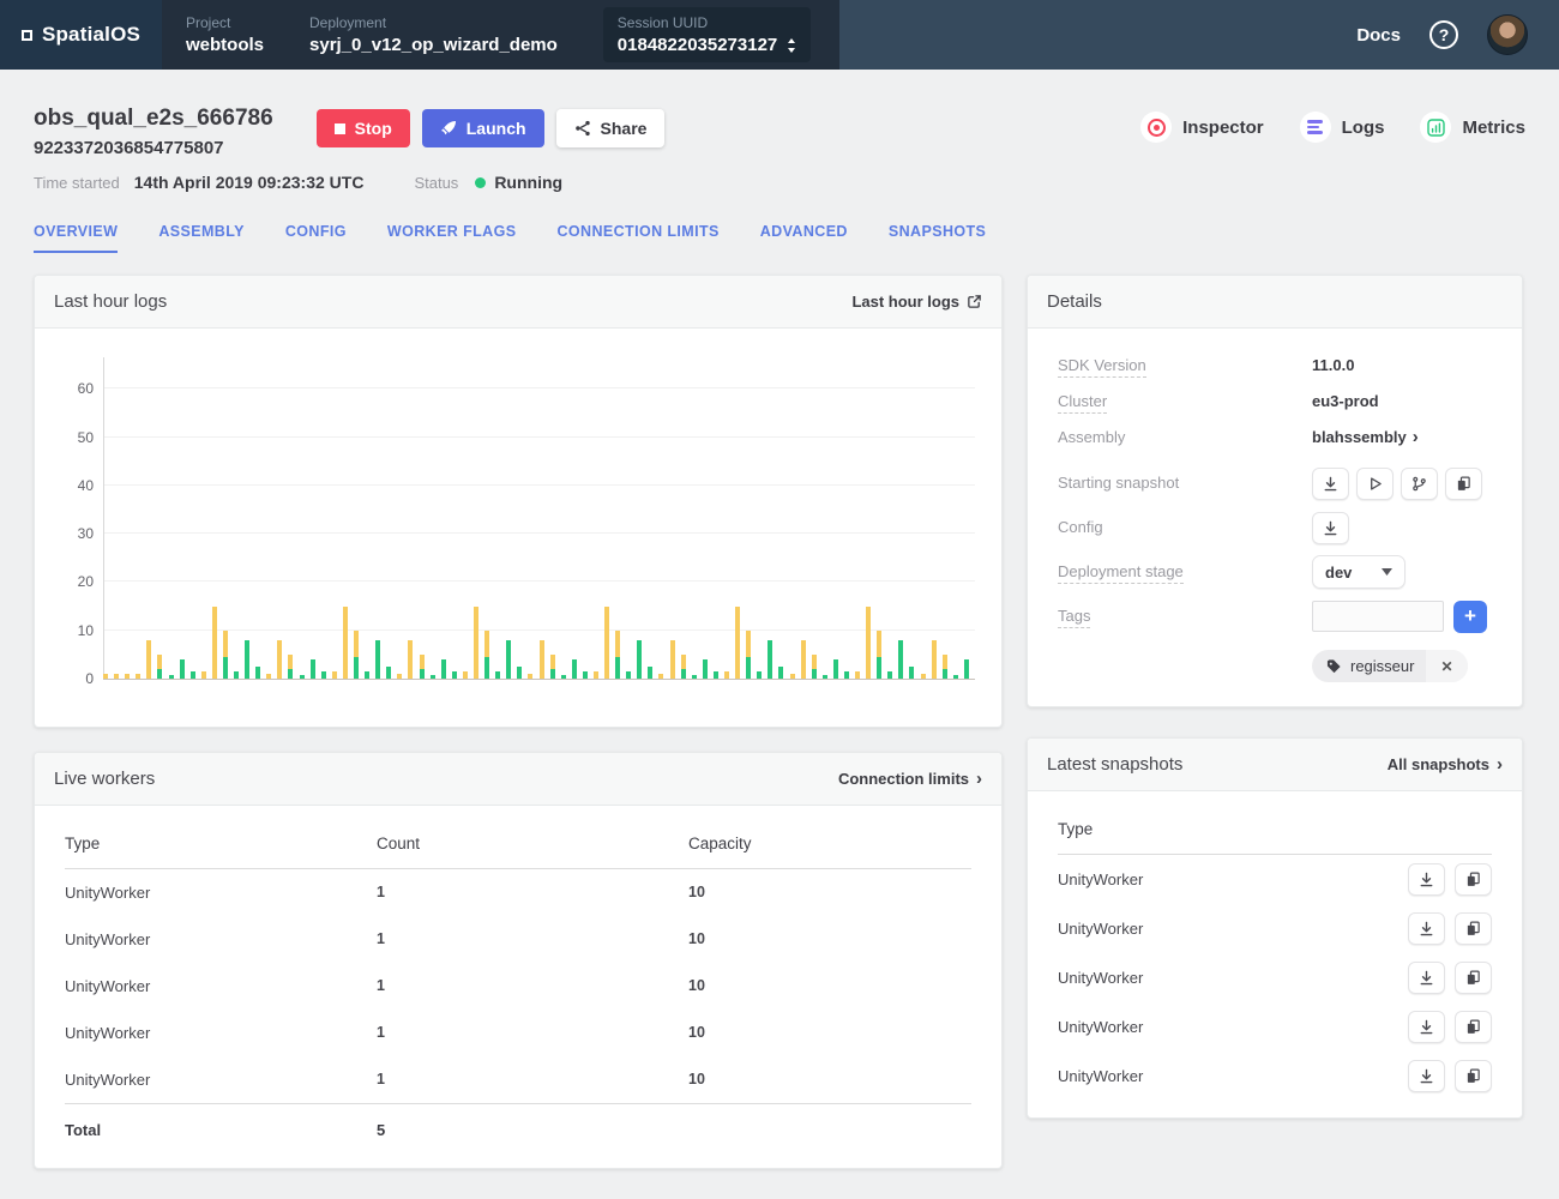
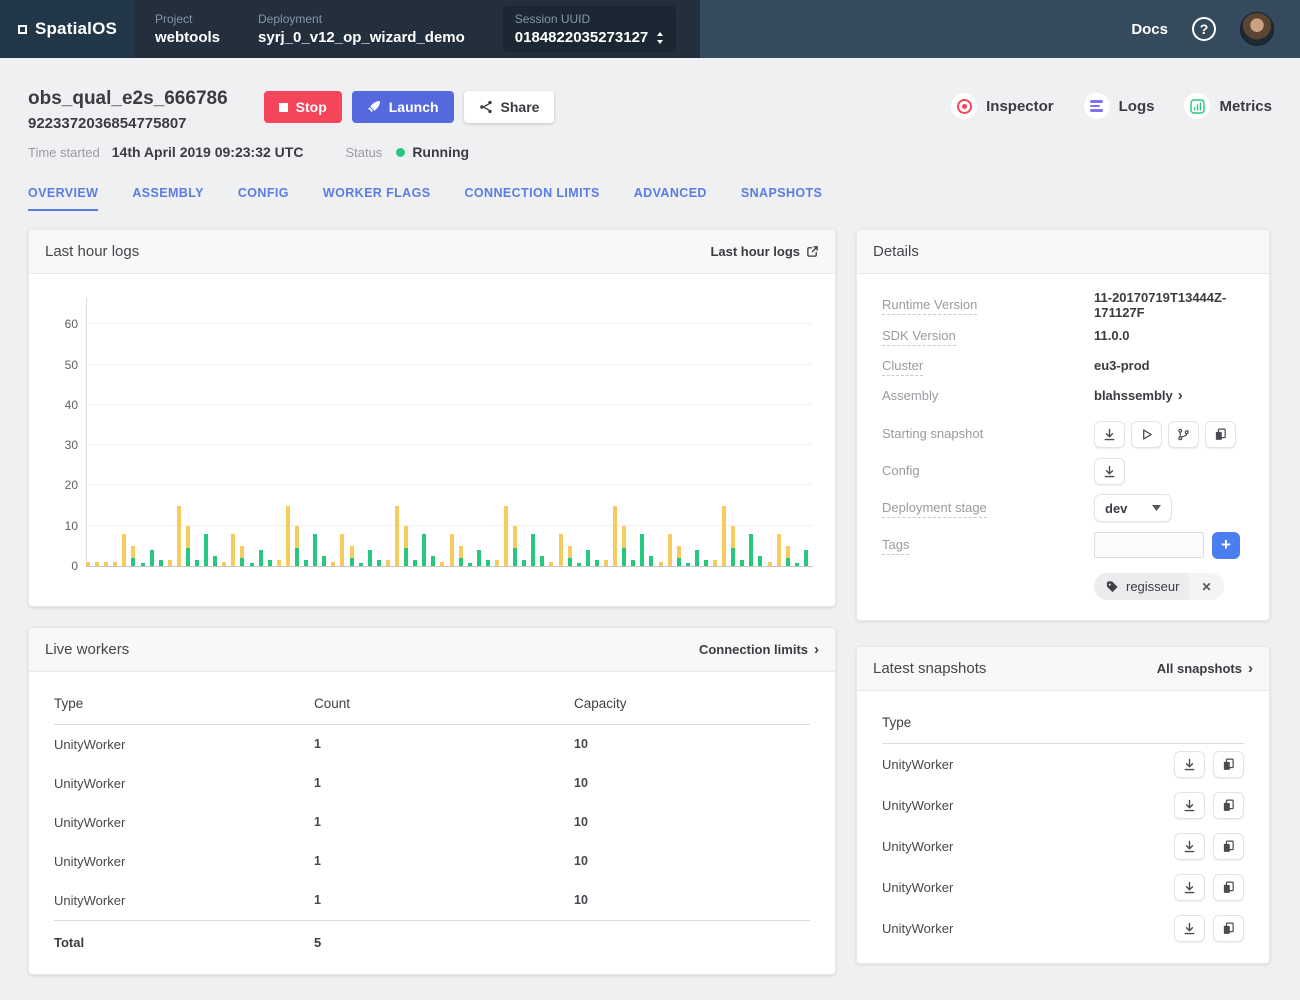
  SpatialOS
  Project
  webtools
  Deployment
  syrj_0_v12_op_wizard_demo
  Session UUID
  0184822035273127
  Docs
  ?
  obs_qual_e2s_666786
  9223372036854775807
  Stop
  Launch
  Share
  Inspector
  Logs
  Metrics
  Time started
  14th April 2019 09:23:32 UTC
  Status
  Running
  OVERVIEW
  ASSEMBLY
  CONFIG
  WORKER FLAGS
  CONNECTION LIMITS
  ADVANCED
  SNAPSHOTS
  Last hour logs
  Last hour logs
  0
  10
  20
  30
  40
  50
  60
  Live workers
  Connection limits
  ›
  Type
  Count
  Capacity
  UnityWorker
  1
  10
  UnityWorker
  1
  10
  UnityWorker
  1
  10
  UnityWorker
  1
  10
  UnityWorker
  1
  10
  Total
  5
  Details
+ Runtime Version
+ 11-20170719T13444Z-171127F
  SDK Version
  11.0.0
  Cluster
  eu3-prod
  Assembly
  blahssembly
  ›
  Starting snapshot
  Config
  Deployment stage
  dev
  Tags
  +
  regisseur
  ✕
  Latest snapshots
  All snapshots
  ›
  Type
  UnityWorker
  UnityWorker
  UnityWorker
  UnityWorker
  UnityWorker
